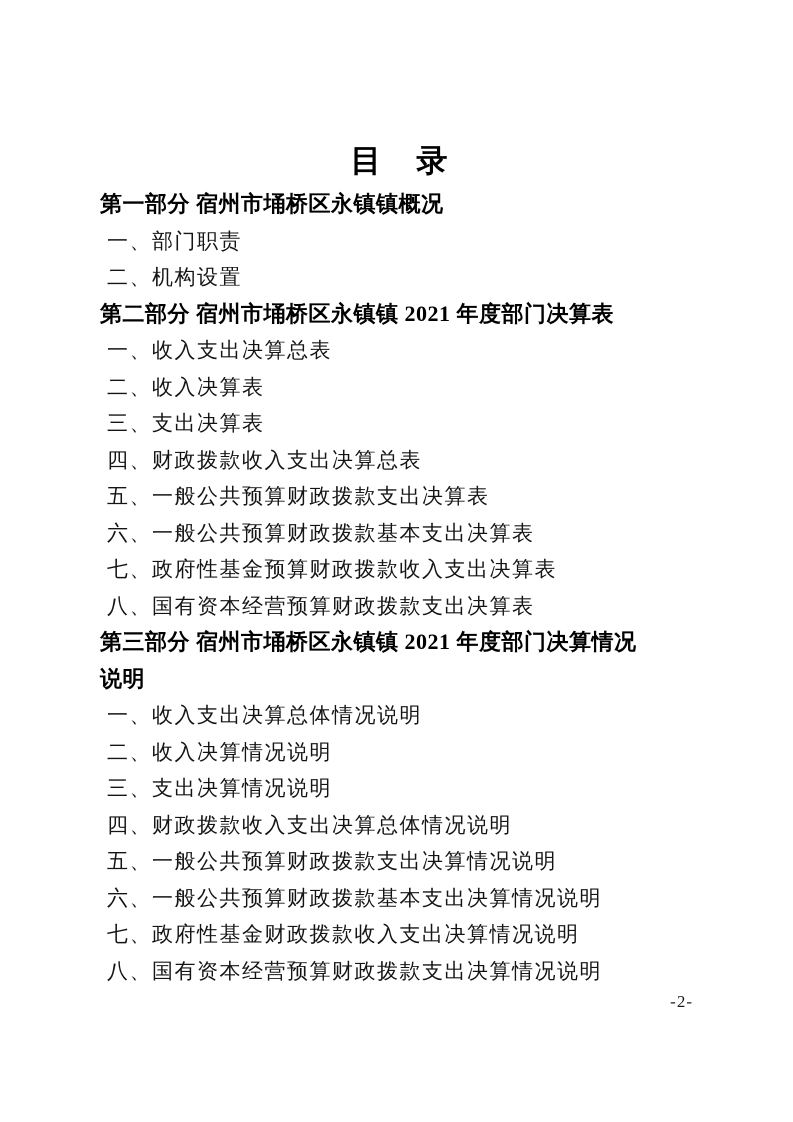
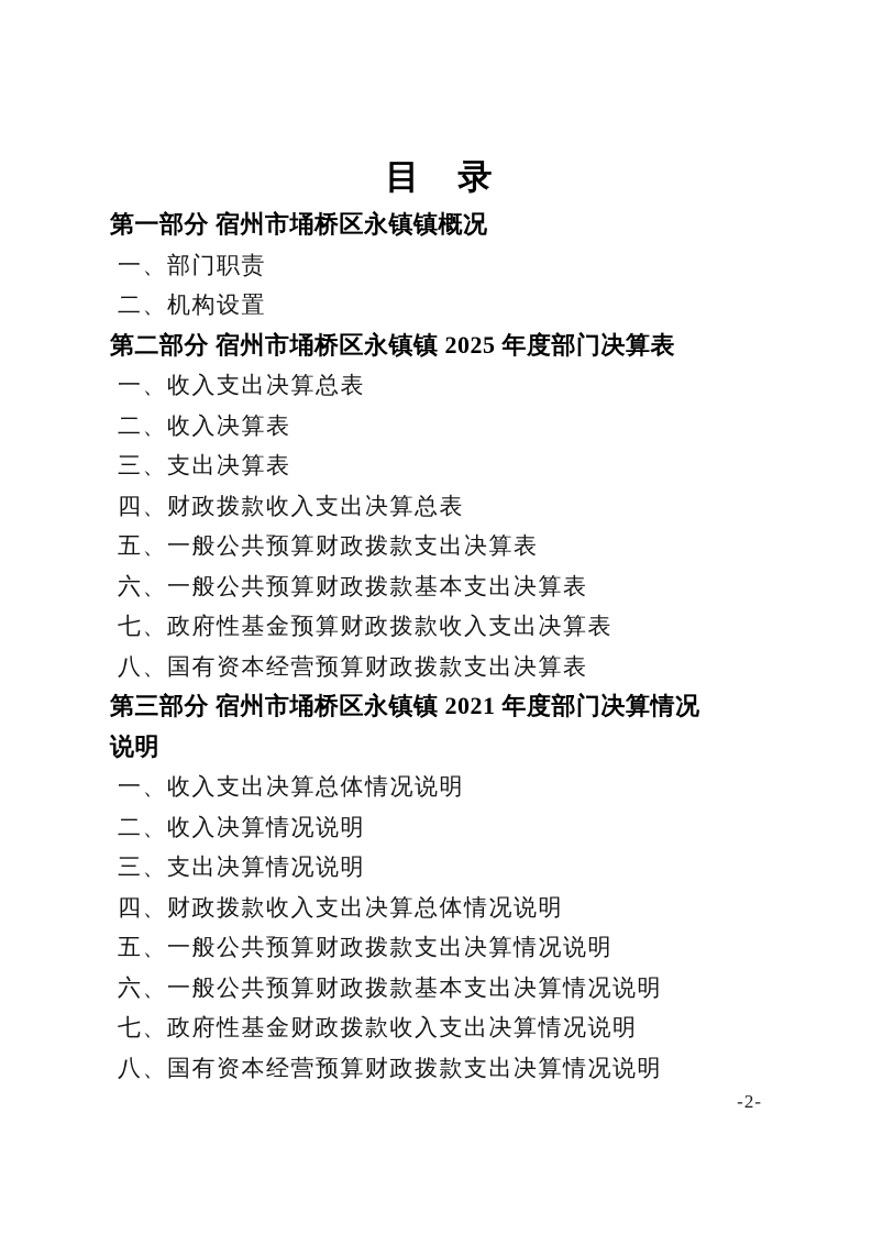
  目 录
  第一部分 宿州市埇桥区永镇镇概况
  一、部门职责
  二、机构设置
- 第二部分 宿州市埇桥区永镇镇 2021 年度部门决算表
+ 第二部分 宿州市埇桥区永镇镇 2025 年度部门决算表
  一、收入支出决算总表
  二、收入决算表
  三、支出决算表
  四、财政拨款收入支出决算总表
  五、一般公共预算财政拨款支出决算表
  六、一般公共预算财政拨款基本支出决算表
  七、政府性基金预算财政拨款收入支出决算表
  八、国有资本经营预算财政拨款支出决算表
  第三部分 宿州市埇桥区永镇镇 2021 年度部门决算情况
  说明
  一、收入支出决算总体情况说明
  二、收入决算情况说明
  三、支出决算情况说明
  四、财政拨款收入支出决算总体情况说明
  五、一般公共预算财政拨款支出决算情况说明
  六、一般公共预算财政拨款基本支出决算情况说明
  七、政府性基金财政拨款收入支出决算情况说明
  八、国有资本经营预算财政拨款支出决算情况说明
  -2-
